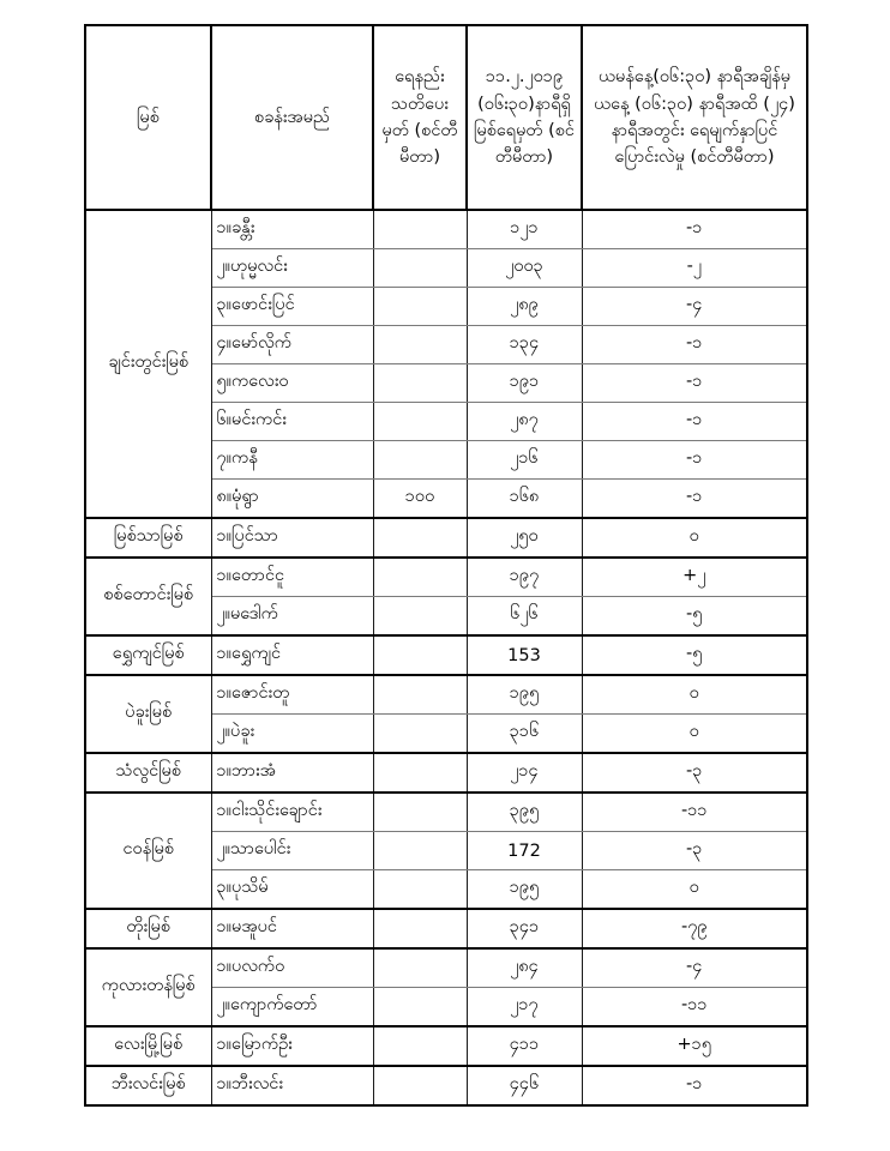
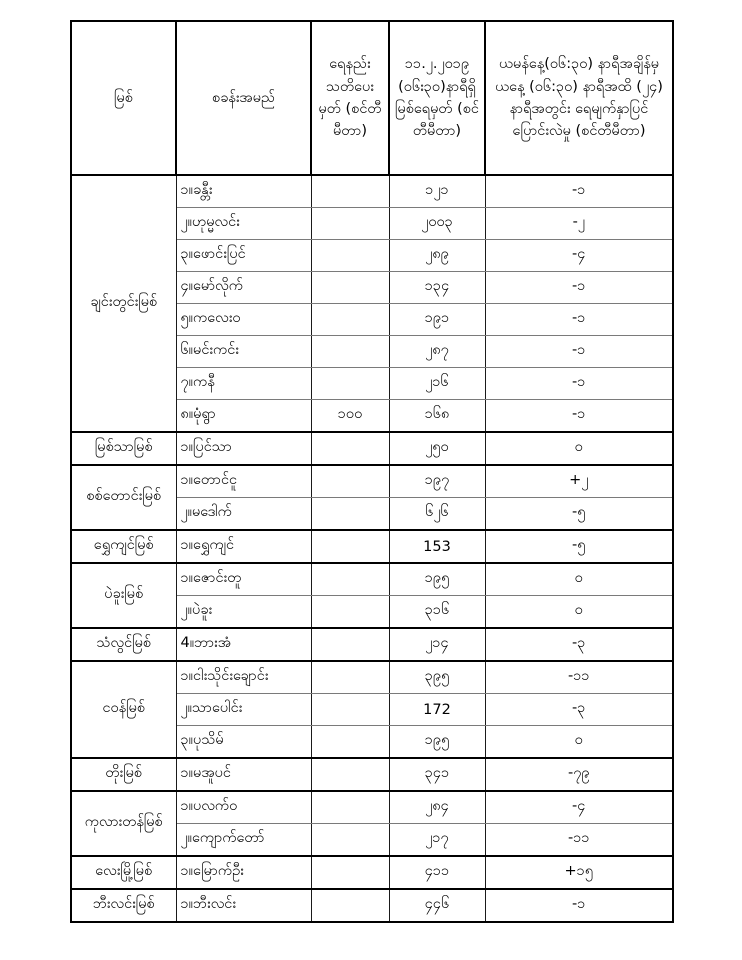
  မြစ်	စခန်းအမည်	ရေနည်း သတိပေးမှတ် (စင်တီမီတာ)	၁၁.၂.၂၀၁၉ (၀၆း၃၀)နာရီရှိ မြစ်ရေမှတ် (စင်တီမီတာ)	ယမန်နေ့(၀၆:၃၀) နာရီအချိန်မှ ယနေ့ (၀၆:၃၀) နာရီအထိ (၂၄) နာရီအတွင်း ရေမျက်နှာပြင်ပြောင်းလဲမှု (စင်တီမီတာ)
  ချင်းတွင်းမြစ်	၁။ခန္တီး		၁၂၁	-၁
  ၂။ဟုမ္မလင်း		၂၀၀၃	-၂
  ၃။ဖောင်းပြင်		၂၈၉	-၄
  ၄။မော်လိုက်		၁၃၄	-၁
  ၅။ကလေးဝ		၁၉၁	-၁
  ၆။မင်းကင်း		၂၈၇	-၁
  ၇။ကနီ		၂၁၆	-၁
  ၈။မုံရွာ	၁၀၀	၁၆၈	-၁
  မြစ်သာမြစ်	၁။ပြင်သာ		၂၅၀	၀
  စစ်တောင်းမြစ်	၁။တောင်ငူ		၁၉၇	+၂
  ၂။မဒေါက်		၆၂၆	-၅
  ရွှေကျင်မြစ်	၁။ရွှေကျင်		153	-၅
  ပဲခူးမြစ်	၁။ဇောင်းတူ		၁၉၅	၀
  ၂။ပဲခူး		၃၁၆	၀
- သံလွင်မြစ်	၁။ဘားအံ		၂၁၄	-၃
+ သံလွင်မြစ်	4။ဘားအံ		၂၁၄	-၃
  ငဝန်မြစ်	၁။ငါးသိုင်းချောင်း		၃၉၅	-၁၁
  ၂။သာပေါင်း		172	-၃
  ၃။ပုသိမ်		၁၉၅	၀
  တိုးမြစ်	၁။မအူပင်		၃၄၁	-၇၉
  ကုလားတန်မြစ်	၁။ပလက်ဝ		၂၈၄	-၄
  ၂။ကျောက်တော်		၂၁၇	-၁၁
  လေးမြို့မြစ်	၁။မြောက်ဦး		၄၁၁	+၁၅
  ဘီးလင်းမြစ်	၁။ဘီးလင်း		၄၄၆	-၁
